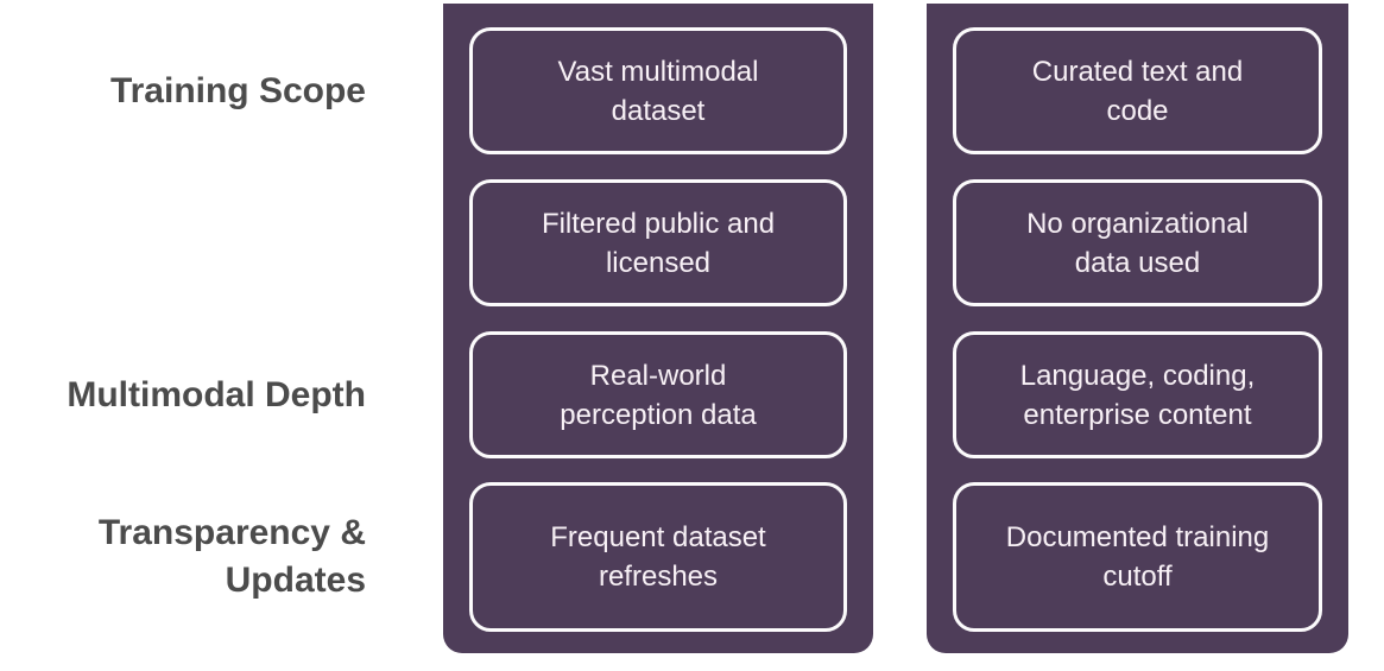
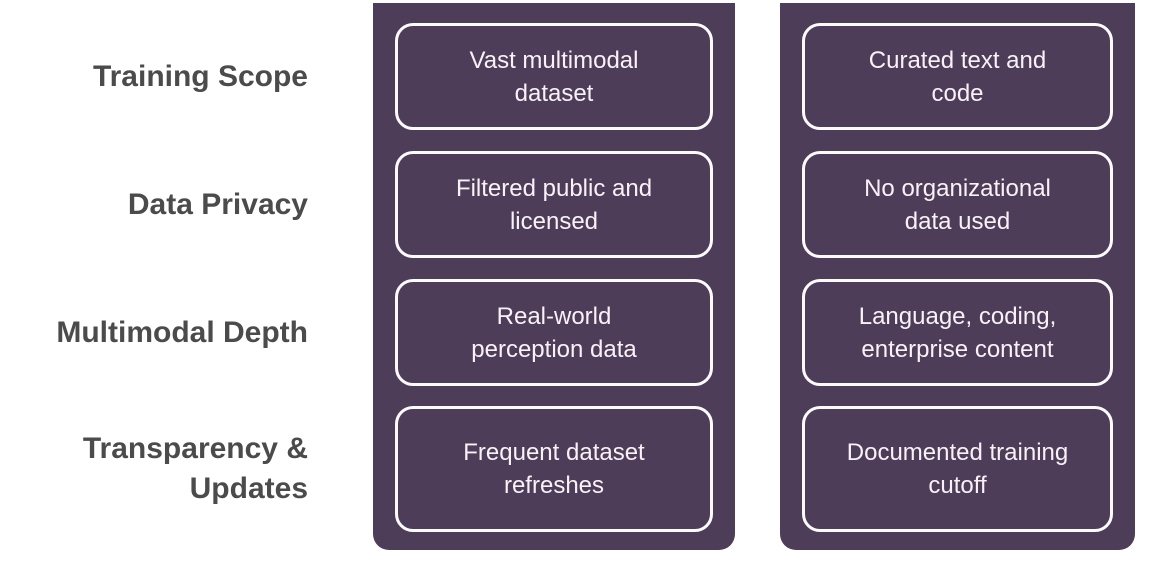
  Training Scope
+ Data Privacy
  Multimodal Depth
  Transparency &
  Updates
  Vast multimodal
  dataset
  Filtered public and
  licensed
  Real-world
  perception data
  Frequent dataset
  refreshes
  Curated text and
  code
  No organizational
  data used
  Language, coding,
  enterprise content
  Documented training
  cutoff
